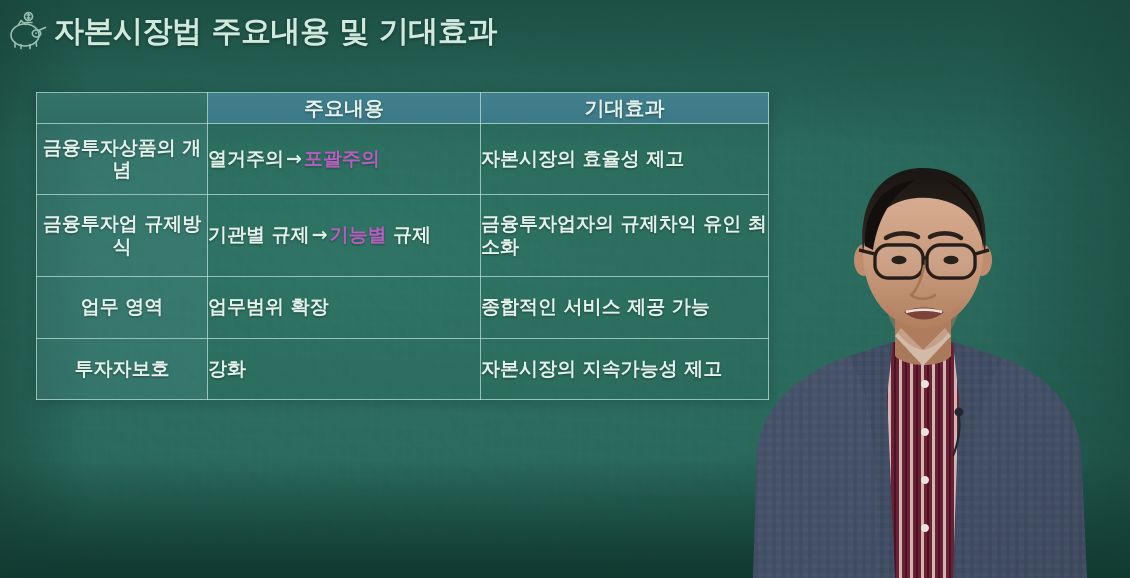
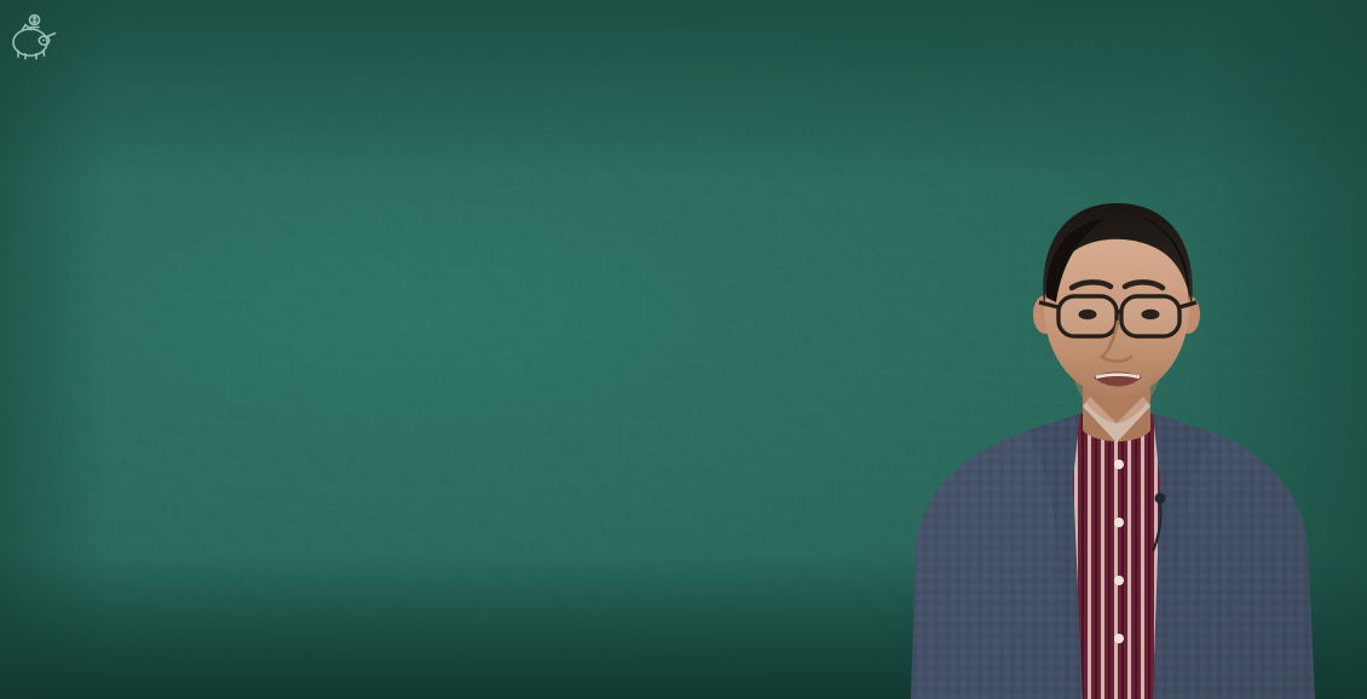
- 자본시장법 주요내용 및 기대효과
- 	주요내용	기대효과
- 금융투자상품의 개념	열거주의→포괄주의	자본시장의 효율성 제고
- 금융투자업 규제방식	기관별 규제→기능별 규제	금융투자업자의 규제차익 유인 최소화
- 업무 영역	업무범위 확장	종합적인 서비스 제공 가능
- 투자자보호	강화	자본시장의 지속가능성 제고
